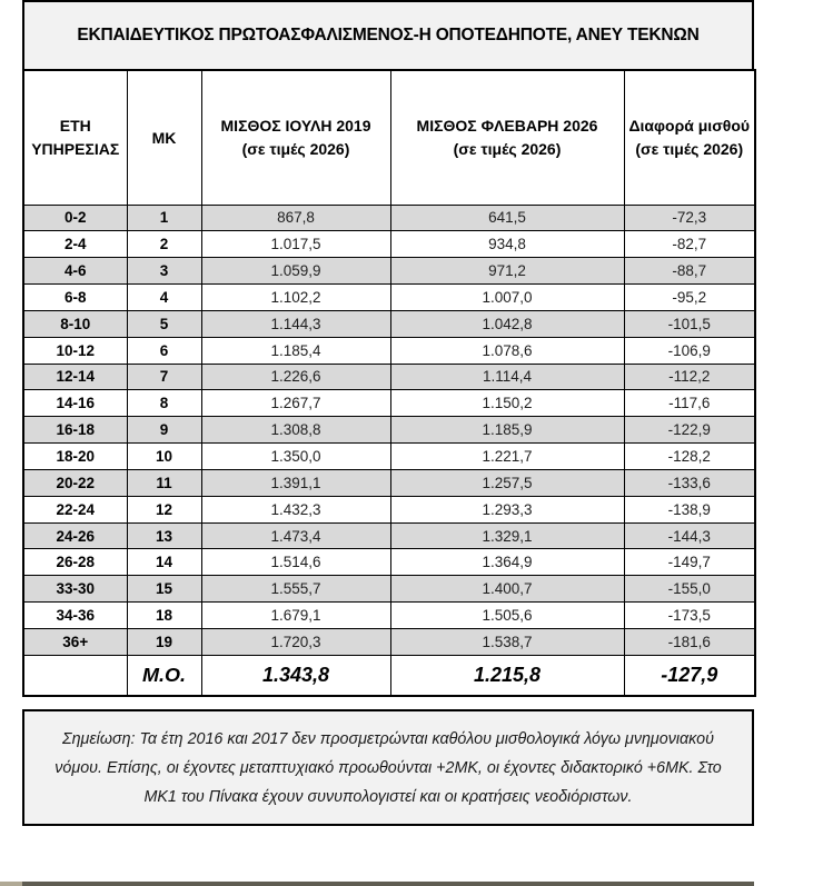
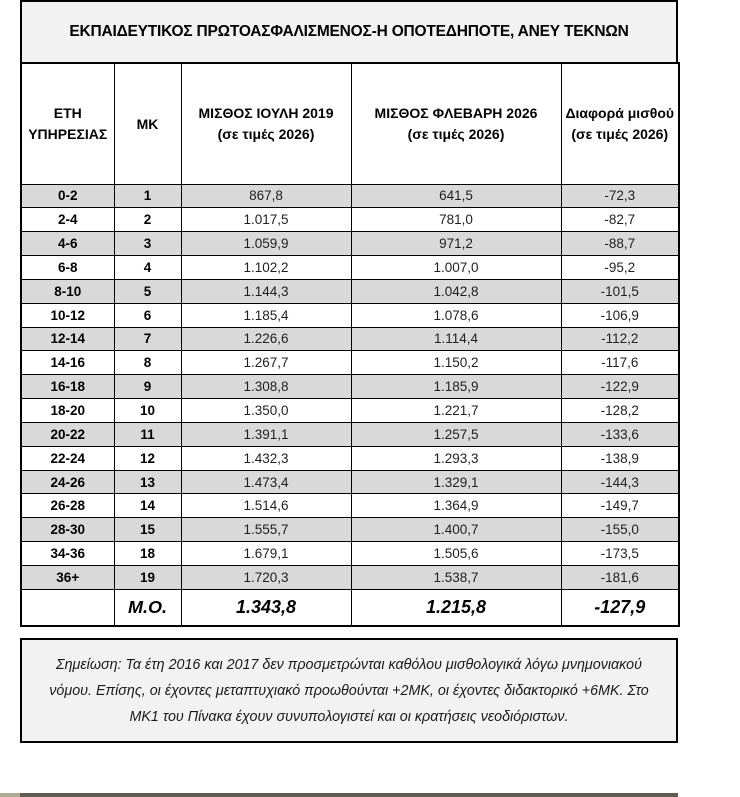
  ΕΚΠΑΙΔΕΥΤΙΚΟΣ ΠΡΩΤΟΑΣΦΑΛΙΣΜΕΝΟΣ-Η ΟΠΟΤΕΔΗΠΟΤΕ, ΑΝΕΥ ΤΕΚΝΩΝ
  ΕΤΗ ΥΠΗΡΕΣΙΑΣ	ΜΚ	ΜΙΣΘΟΣ ΙΟΥΛΗ 2019 (σε τιμές 2026)	ΜΙΣΘΟΣ ΦΛΕΒΑΡΗ 2026 (σε τιμές 2026)	Διαφορά μισθού (σε τιμές 2026)
  0-2	1	867,8	641,5	-72,3
- 2-4	2	1.017,5	934,8	-82,7
+ 2-4	2	1.017,5	781,0	-82,7
  4-6	3	1.059,9	971,2	-88,7
  6-8	4	1.102,2	1.007,0	-95,2
  8-10	5	1.144,3	1.042,8	-101,5
  10-12	6	1.185,4	1.078,6	-106,9
  12-14	7	1.226,6	1.114,4	-112,2
  14-16	8	1.267,7	1.150,2	-117,6
  16-18	9	1.308,8	1.185,9	-122,9
  18-20	10	1.350,0	1.221,7	-128,2
  20-22	11	1.391,1	1.257,5	-133,6
  22-24	12	1.432,3	1.293,3	-138,9
  24-26	13	1.473,4	1.329,1	-144,3
  26-28	14	1.514,6	1.364,9	-149,7
- 33-30	15	1.555,7	1.400,7	-155,0
+ 28-30	15	1.555,7	1.400,7	-155,0
  34-36	18	1.679,1	1.505,6	-173,5
  36+	19	1.720,3	1.538,7	-181,6
  	Μ.Ο.	1.343,8	1.215,8	-127,9
  Σημείωση: Τα έτη 2016 και 2017 δεν προσμετρώνται καθόλου μισθολογικά λόγω μνημονιακού νόμου. Επίσης, οι έχοντες μεταπτυχιακό προωθούνται +2ΜΚ, οι έχοντες διδακτορικό +6ΜΚ. Στο ΜΚ1 του Πίνακα έχουν συνυπολογιστεί και οι κρατήσεις νεοδιόριστων.
